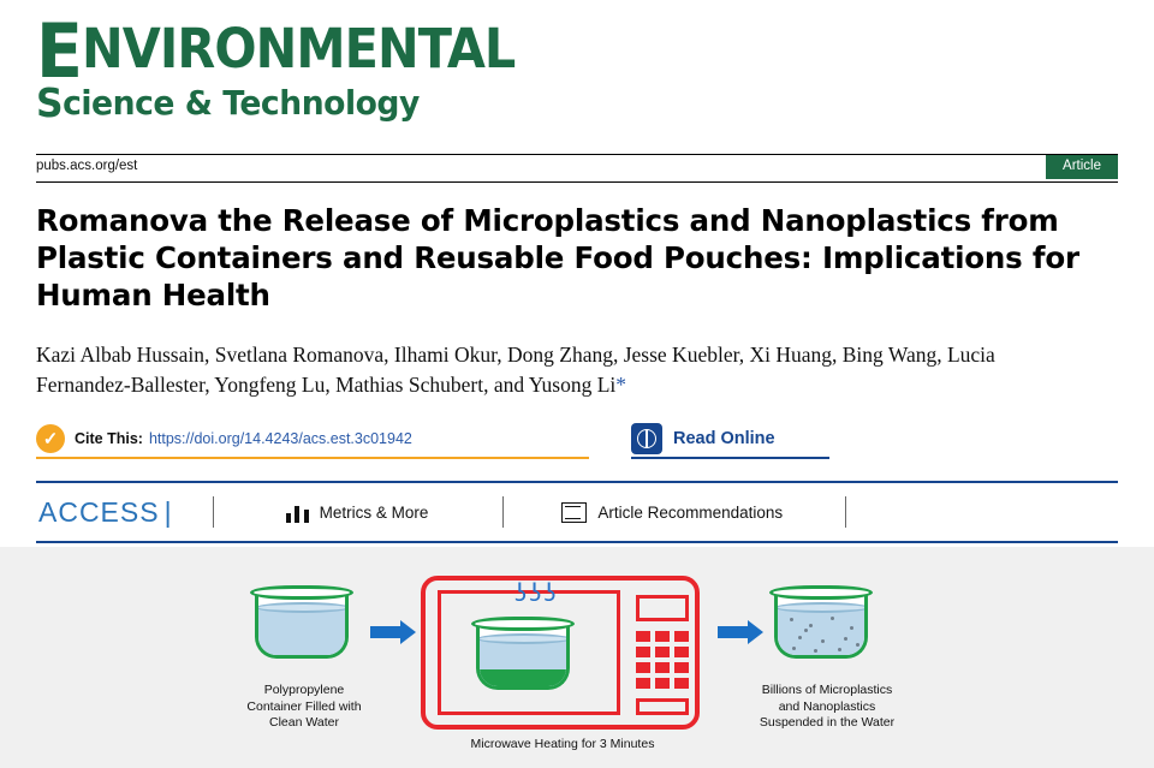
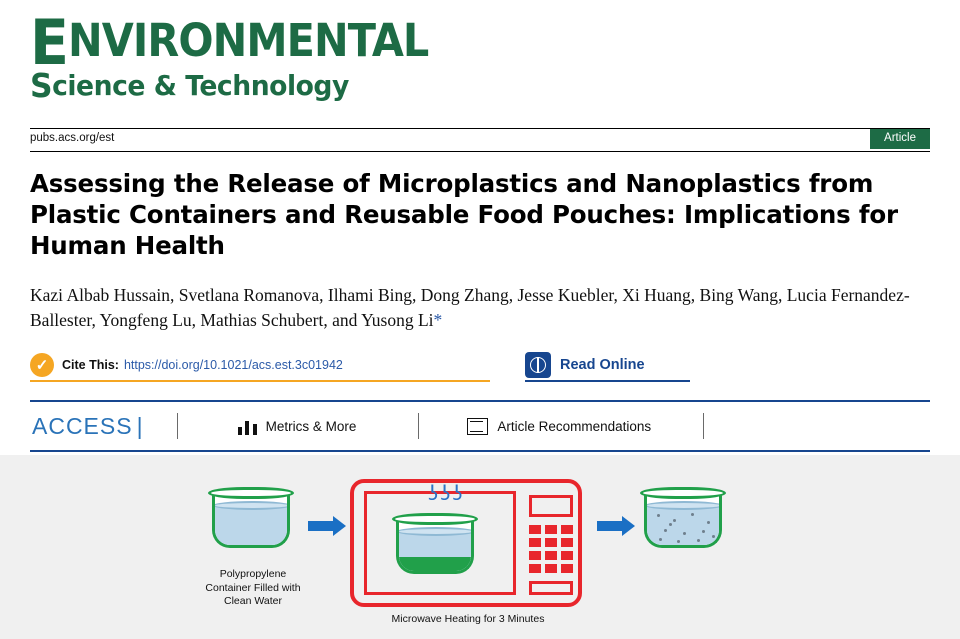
  ENVIRONMENTAL
  Science & Technology
  pubs.acs.org/est
  Article
- Romanova the Release of Microplastics and Nanoplastics from Plastic Containers and Reusable Food Pouches: Implications for Human Health
+ Assessing the Release of Microplastics and Nanoplastics from Plastic Containers and Reusable Food Pouches: Implications for Human Health
- Kazi Albab Hussain, Svetlana Romanova, Ilhami Okur, Dong Zhang, Jesse Kuebler, Xi Huang, Bing Wang, Lucia Fernandez-Ballester, Yongfeng Lu, Mathias Schubert, and Yusong Li*
+ Kazi Albab Hussain, Svetlana Romanova, Ilhami Bing, Dong Zhang, Jesse Kuebler, Xi Huang, Bing Wang, Lucia Fernandez-Ballester, Yongfeng Lu, Mathias Schubert, and Yusong Li*
  ✓
  Cite This:
- https://doi.org/14.4243/acs.est.3c01942
+ https://doi.org/10.1021/acs.est.3c01942
  Read Online
  ACCESS
  |
  Metrics & More
  Article Recommendations
  Polypropylene
  Container Filled with
  Clean Water
  ʖʖʖ
  Microwave Heating for 3 Minutes
- Billions of Microplastics
- and Nanoplastics
- Suspended in the Water
